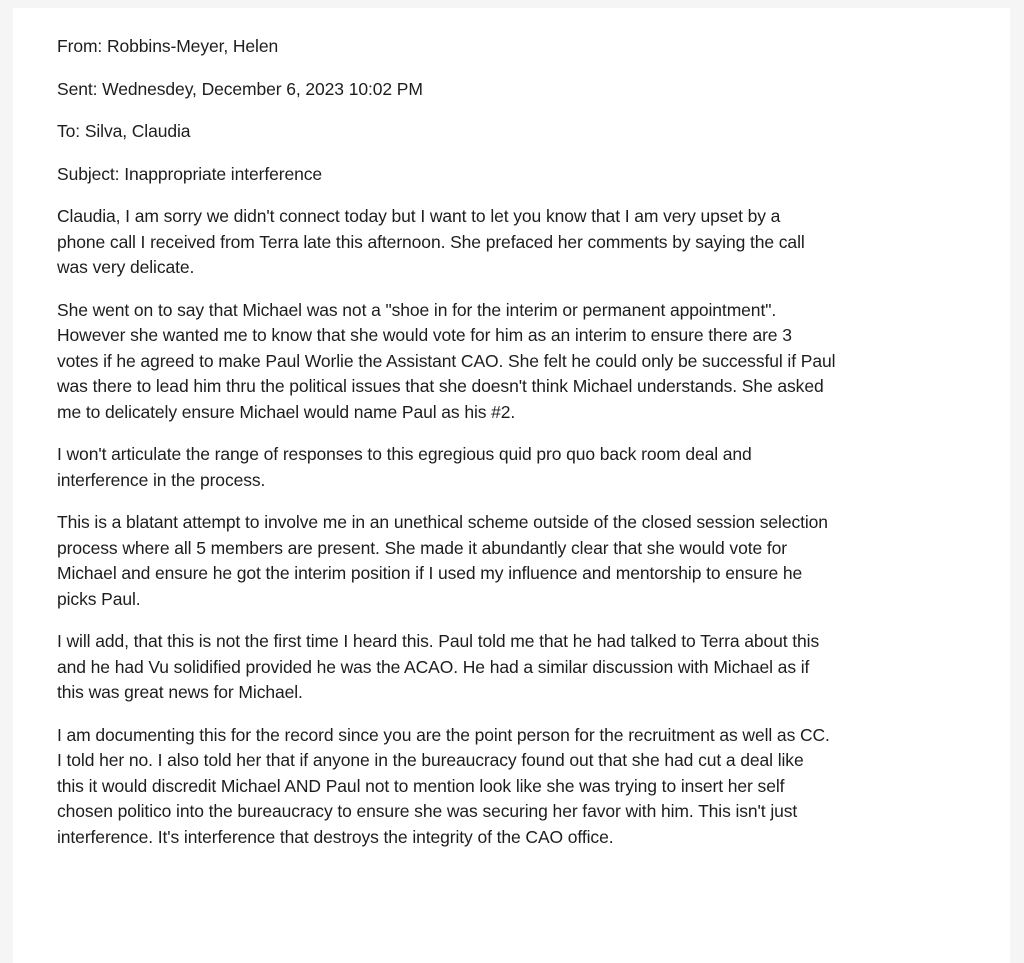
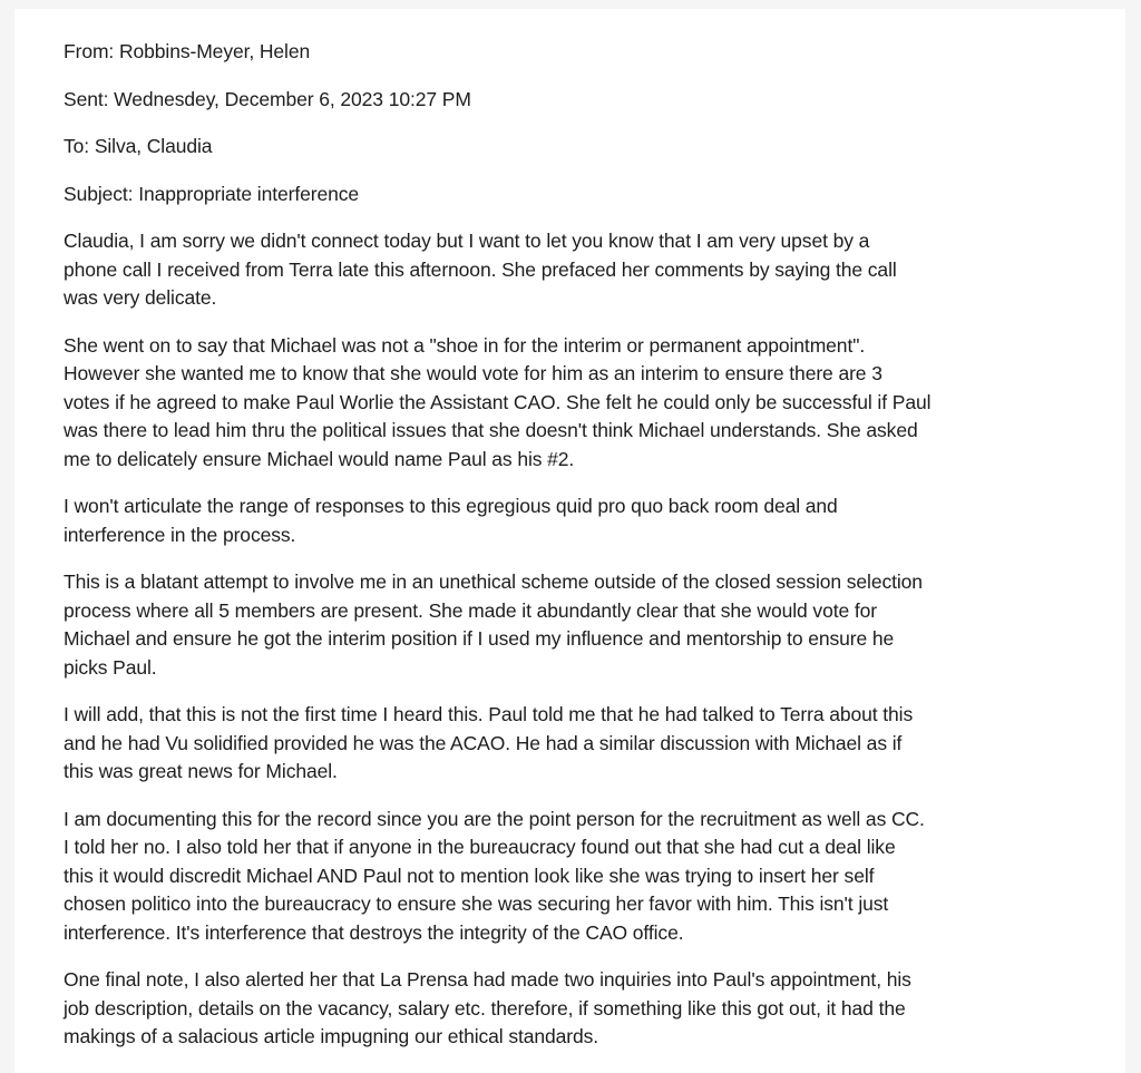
  From: Robbins-Meyer, Helen
- Sent: Wednesdey, December 6, 2023 10:02 PM
+ Sent: Wednesdey, December 6, 2023 10:27 PM
  To: Silva, Claudia
  Subject: Inappropriate interference
  Claudia, I am sorry we didn't connect today but I want to let you know that I am very upset by a
  phone call I received from Terra late this afternoon. She prefaced her comments by saying the call
  was very delicate.
  She went on to say that Michael was not a "shoe in for the interim or permanent appointment".
  However she wanted me to know that she would vote for him as an interim to ensure there are 3
  votes if he agreed to make Paul Worlie the Assistant CAO. She felt he could only be successful if Paul
  was there to lead him thru the political issues that she doesn't think Michael understands. She asked
  me to delicately ensure Michael would name Paul as his #2.
  I won't articulate the range of responses to this egregious quid pro quo back room deal and
  interference in the process.
  This is a blatant attempt to involve me in an unethical scheme outside of the closed session selection
  process where all 5 members are present. She made it abundantly clear that she would vote for
  Michael and ensure he got the interim position if I used my influence and mentorship to ensure he
  picks Paul.
  I will add, that this is not the first time I heard this. Paul told me that he had talked to Terra about this
  and he had Vu solidified provided he was the ACAO. He had a similar discussion with Michael as if
  this was great news for Michael.
  I am documenting this for the record since you are the point person for the recruitment as well as CC.
  I told her no. I also told her that if anyone in the bureaucracy found out that she had cut a deal like
  this it would discredit Michael AND Paul not to mention look like she was trying to insert her self
  chosen politico into the bureaucracy to ensure she was securing her favor with him. This isn't just
  interference. It's interference that destroys the integrity of the CAO office.
+ One final note, I also alerted her that La Prensa had made two inquiries into Paul's appointment, his
+ job description, details on the vacancy, salary etc. therefore, if something like this got out, it had the
+ makings of a salacious article impugning our ethical standards.
